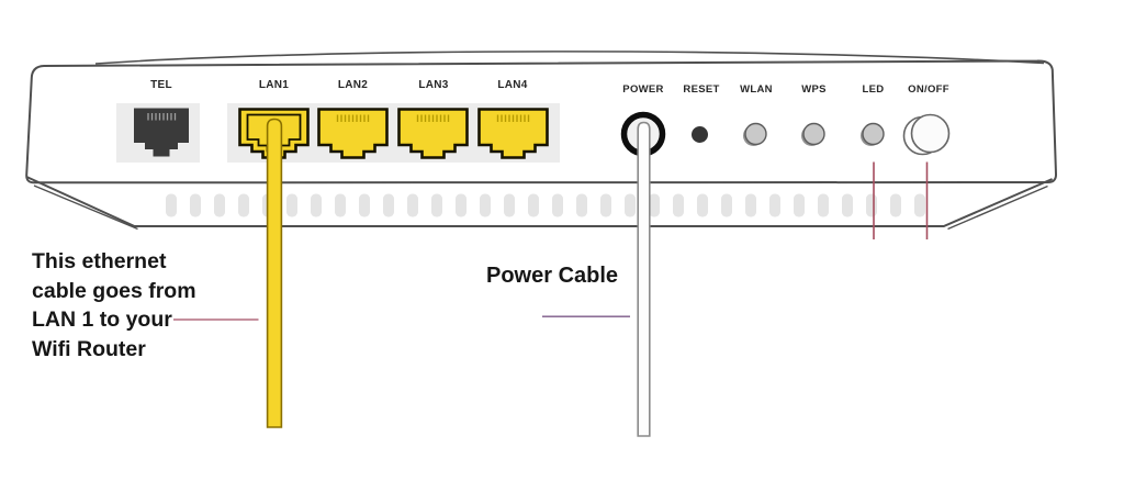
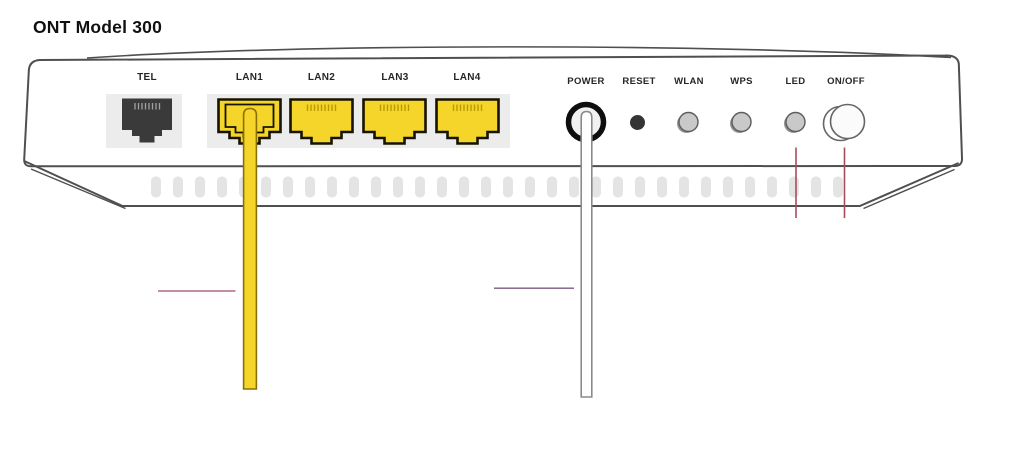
+ ONT Model 300
  TEL
  LAN1
  LAN2
  LAN3
  LAN4
  POWER
  RESET
  WLAN
  WPS
  LED
  ON/OFF
- This ethernet
- cable goes from
- LAN 1 to your
- Wifi Router
- Power Cable
